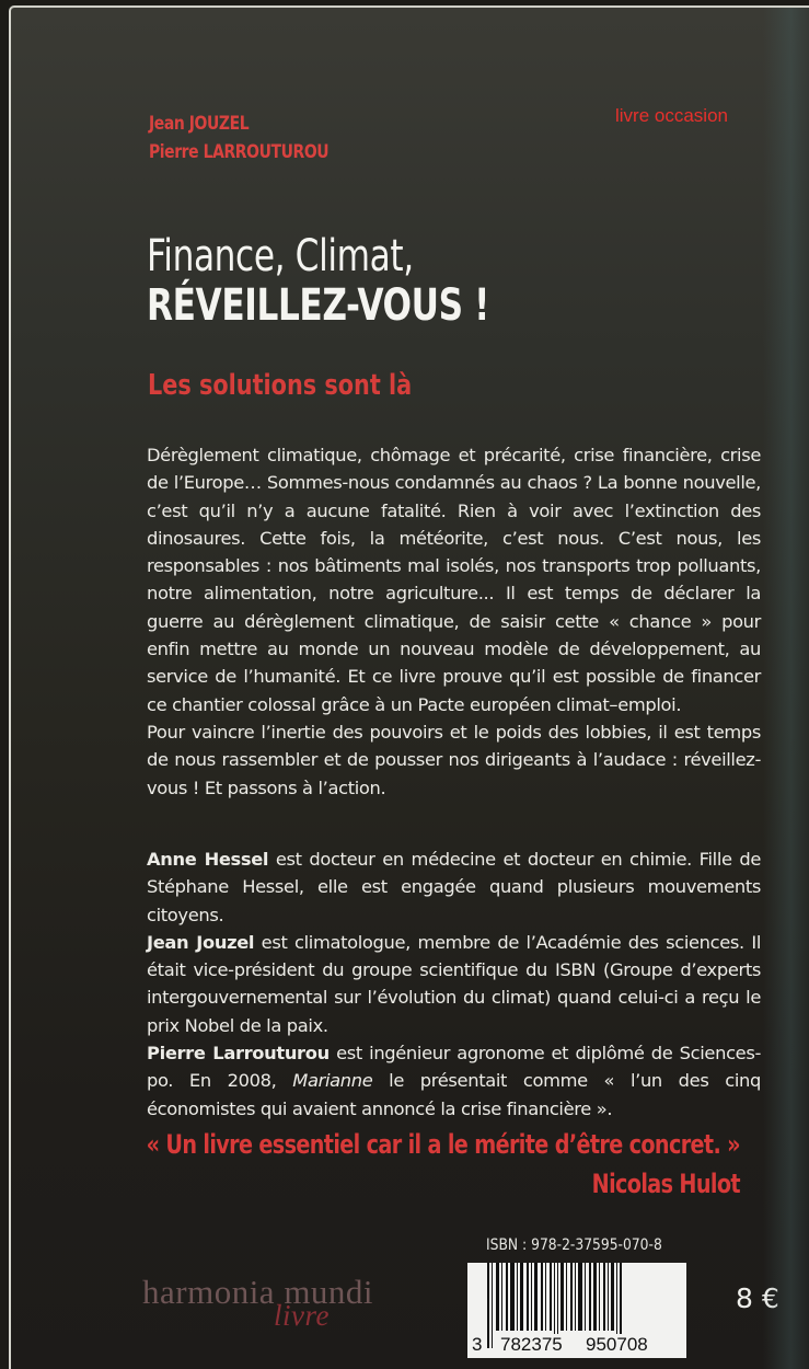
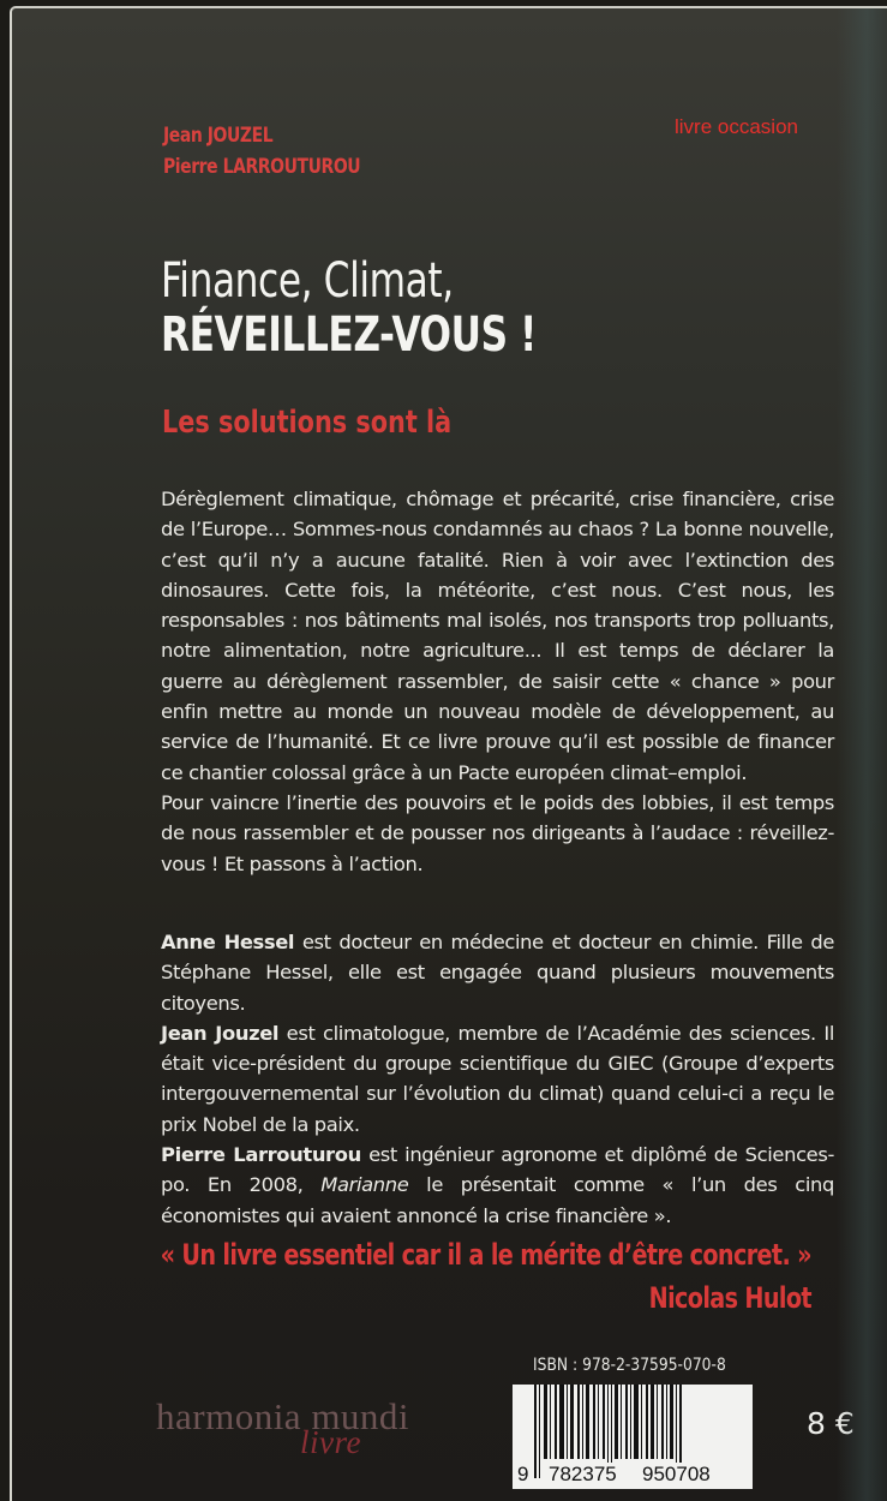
  Jean JOUZEL
  Pierre LARROUTUROU
  livre occasion
  Finance, Climat,
  RÉVEILLEZ-VOUS !
  Les solutions sont là
- Dérèglement climatique, chômage et précarité, crise financière, crise de l’Europe… Sommes-nous condamnés au chaos ? La bonne nouvelle, c’est qu’il n’y a aucune fatalité. Rien à voir avec l’extinction des dinosaures. Cette fois, la météorite, c’est nous. C’est nous, les responsables : nos bâtiments mal isolés, nos transports trop polluants, notre alimentation, notre agriculture... Il est temps de déclarer la guerre au dérèglement climatique, de saisir cette « chance » pour enfin mettre au monde un nouveau modèle de développement, au service de l’humanité. Et ce livre prouve qu’il est possible de financer ce chantier colossal grâce à un Pacte européen climat–emploi.
+ Dérèglement climatique, chômage et précarité, crise financière, crise de l’Europe… Sommes-nous condamnés au chaos ? La bonne nouvelle, c’est qu’il n’y a aucune fatalité. Rien à voir avec l’extinction des dinosaures. Cette fois, la météorite, c’est nous. C’est nous, les responsables : nos bâtiments mal isolés, nos transports trop polluants, notre alimentation, notre agriculture... Il est temps de déclarer la guerre au dérèglement rassembler, de saisir cette « chance » pour enfin mettre au monde un nouveau modèle de développement, au service de l’humanité. Et ce livre prouve qu’il est possible de financer ce chantier colossal grâce à un Pacte européen climat–emploi.
  Pour vaincre l’inertie des pouvoirs et le poids des lobbies, il est temps de nous rassembler et de pousser nos dirigeants à l’audace : réveillez-vous ! Et passons à l’action.
  Anne Hessel est docteur en médecine et docteur en chimie. Fille de Stéphane Hessel, elle est engagée quand plusieurs mouvements citoyens.
- Jean Jouzel est climatologue, membre de l’Académie des sciences. Il était vice-président du groupe scientifique du ISBN (Groupe d’experts intergouvernemental sur l’évolution du climat) quand celui-ci a reçu le prix Nobel de la paix.
+ Jean Jouzel est climatologue, membre de l’Académie des sciences. Il était vice-président du groupe scientifique du GIEC (Groupe d’experts intergouvernemental sur l’évolution du climat) quand celui-ci a reçu le prix Nobel de la paix.
  Pierre Larrouturou est ingénieur agronome et diplômé de Sciences-po. En 2008, Marianne le présentait comme « l’un des cinq économistes qui avaient annoncé la crise financière ».
  « Un livre essentiel car il a le mérite d’être concret. »
  Nicolas Hulot
  harmonia mundi
  livre
  ISBN : 978-2-37595-070-8
- 3
+ 9
  782375
  950708
